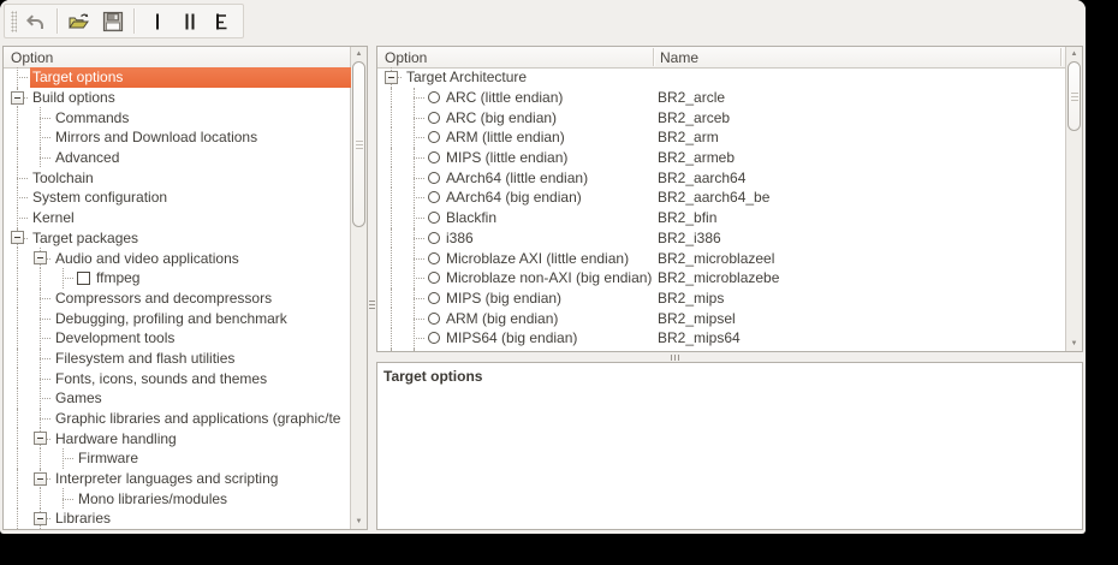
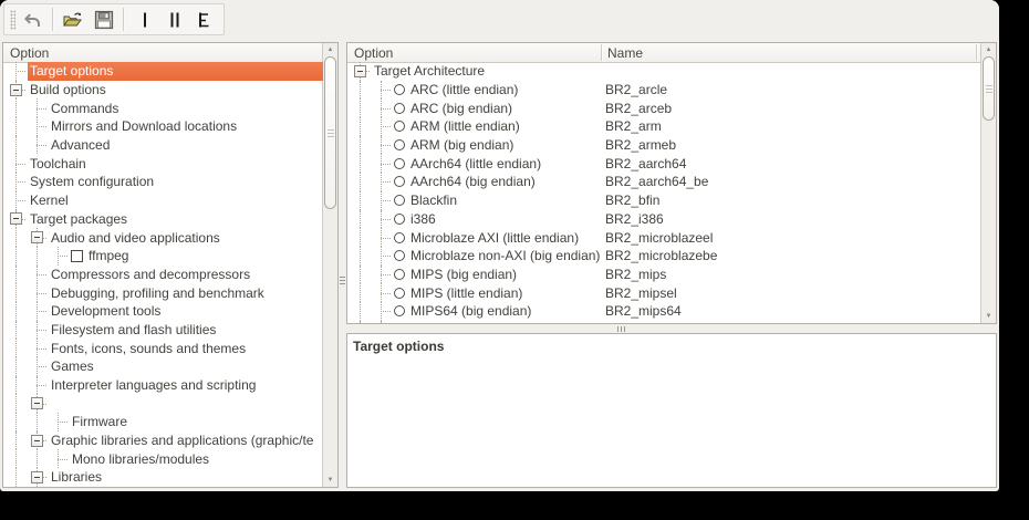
  Option
  Target options
  Build options
  Commands
  Mirrors and Download locations
  Advanced
  Toolchain
  System configuration
  Kernel
  Target packages
  Audio and video applications
  ffmpeg
  Compressors and decompressors
  Debugging, profiling and benchmark
  Development tools
  Filesystem and flash utilities
  Fonts, icons, sounds and themes
  Games
- Graphic libraries and applications (graphic/te
+ Interpreter languages and scripting
- Hardware handling
  Firmware
- Interpreter languages and scripting
+ Graphic libraries and applications (graphic/te
  Mono libraries/modules
  Libraries
  Option
  Name
  Target Architecture
  ARC (little endian)
  BR2_arcle
  ARC (big endian)
  BR2_arceb
  ARM (little endian)
  BR2_arm
- MIPS (little endian)
+ ARM (big endian)
  BR2_armeb
  AArch64 (little endian)
  BR2_aarch64
  AArch64 (big endian)
  BR2_aarch64_be
  Blackfin
  BR2_bfin
  i386
  BR2_i386
  Microblaze AXI (little endian)
  BR2_microblazeel
  Microblaze non-AXI (big endian)
  BR2_microblazebe
  MIPS (big endian)
  BR2_mips
- ARM (big endian)
+ MIPS (little endian)
  BR2_mipsel
  MIPS64 (big endian)
  BR2_mips64
  Target options
